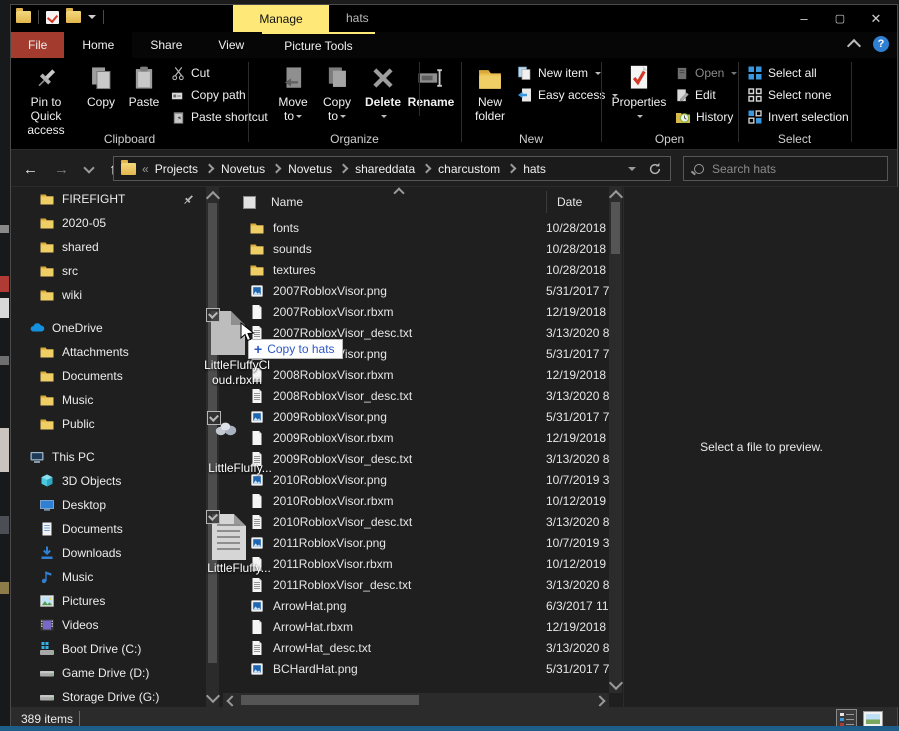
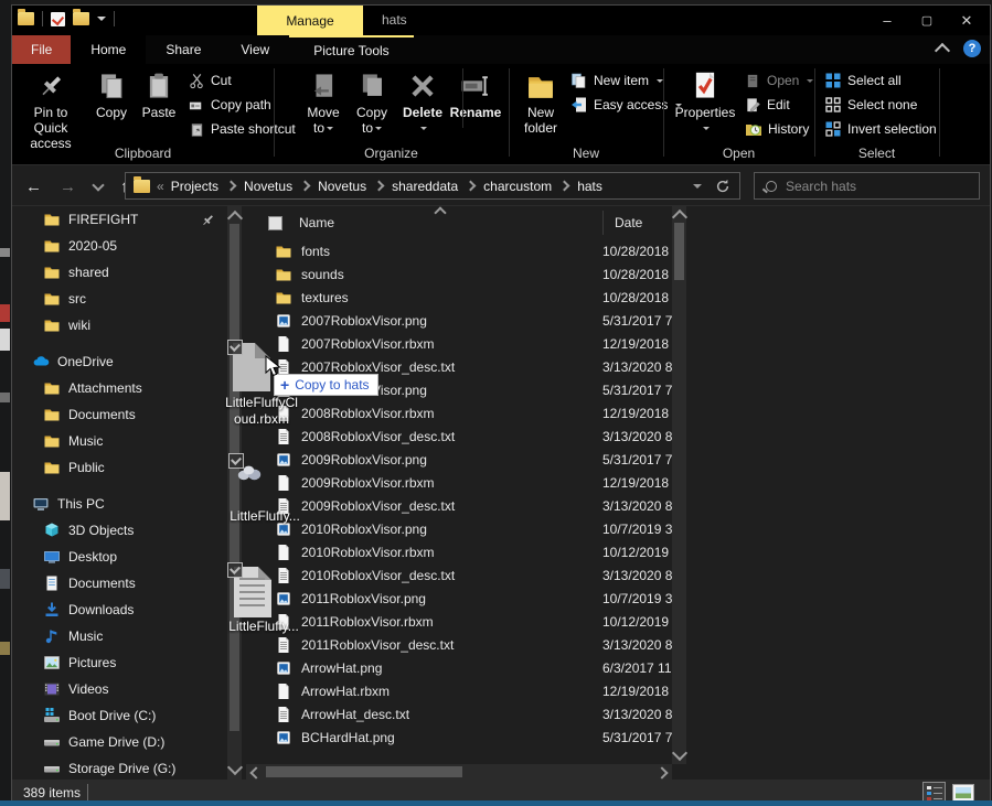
  Manage
  hats
  –
  ▢
  ✕
  File
  Home
  Share
  View
  Picture Tools
  ?
  Pin to Quick access
  Copy
  Paste
  Cut
  Copy path
  Paste shortcut
  Clipboard
  Move to
  Copy to
  Delete
  Rname
  Organize
  New folder
  New item
  Easy access
  New
  Properties
  Open
  Edit
  History
  Open
  Select all
  Select none
  Invert selection
  Select
  ←
  →
  «
  Projects
  Novetus
  Novetus
  shareddata
  charcustom
  hats
  Search hats
  FIREFIGHT
  2020-05
  shared
  src
  wiki
  OneDrive
  Attachments
  Documents
  Music
  Public
  This PC
  3D Objects
  Desktop
  Documents
  Downloads
  Music
  Pictures
  Videos
  Boot Drive (C:)
  Game Drive (D:)
  Storage Drive (G:)
  Name
  Date
  fonts
  10/28/2018
  sounds
  10/28/2018
  textures
  10/28/2018
  2007RobloxVisor.png
  5/31/2017 7
  2007RobloxVisor.rbxm
  12/19/2018
  2007RobloxVisor_desc.txt
  3/13/2020 8
  5/31/2017 7
  2008RobloxVisor.rbxm
  12/19/2018
  2008RobloxVisor_desc.txt
  3/13/2020 8
  2009RobloxVisor.png
  5/31/2017 7
  2009RobloxVisor.rbxm
  12/19/2018
  2009RobloxVisor_desc.txt
  3/13/2020 8
  2010RobloxVisor.png
  10/7/2019 3
  2010RobloxVisor.rbxm
  10/12/2019
  2010RobloxVisor_desc.txt
  3/13/2020 8
  2011RobloxVisor.png
  10/7/2019 3
  2011RobloxVisor.rbxm
  10/12/2019
  2011RobloxVisor_desc.txt
  3/13/2020 8
  ArrowHat.png
  6/3/2017 11
  ArrowHat.rbxm
  12/19/2018
  ArrowHat_desc.txt
  3/13/2020 8
  BCHardHat.png
  5/31/2017 7
- Select a file to preview.
  389 items
  LittleFluffyCl
  oud.rbxm
  LittleFluffy...
  LittleFluffy...
  +
  Copy to hats
